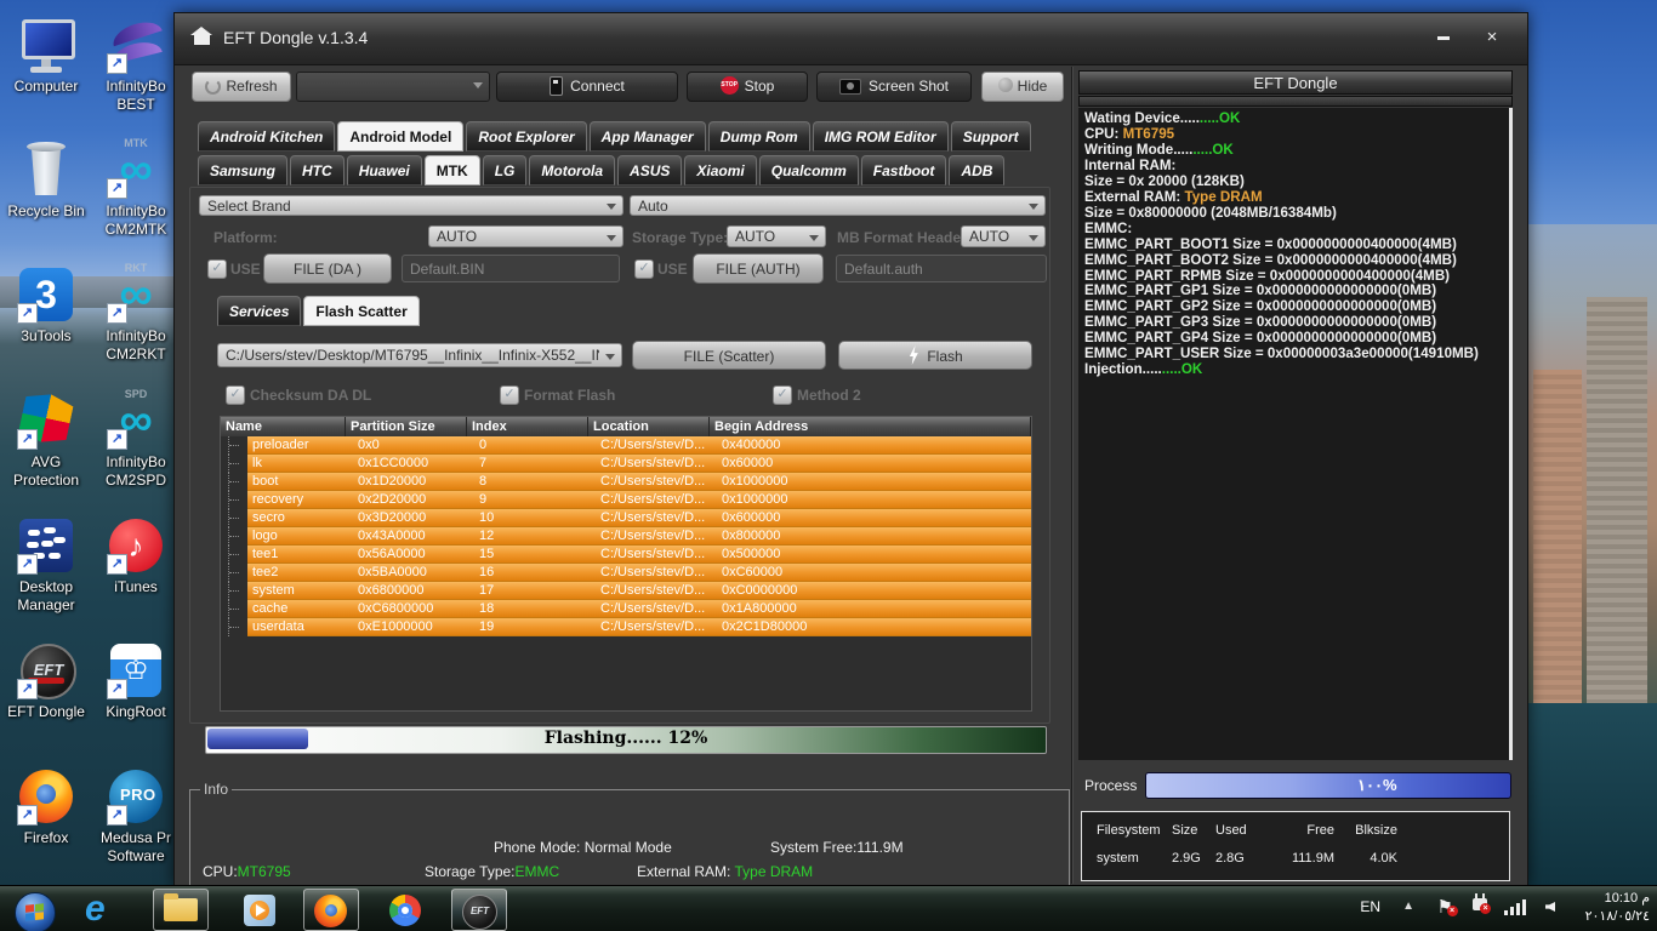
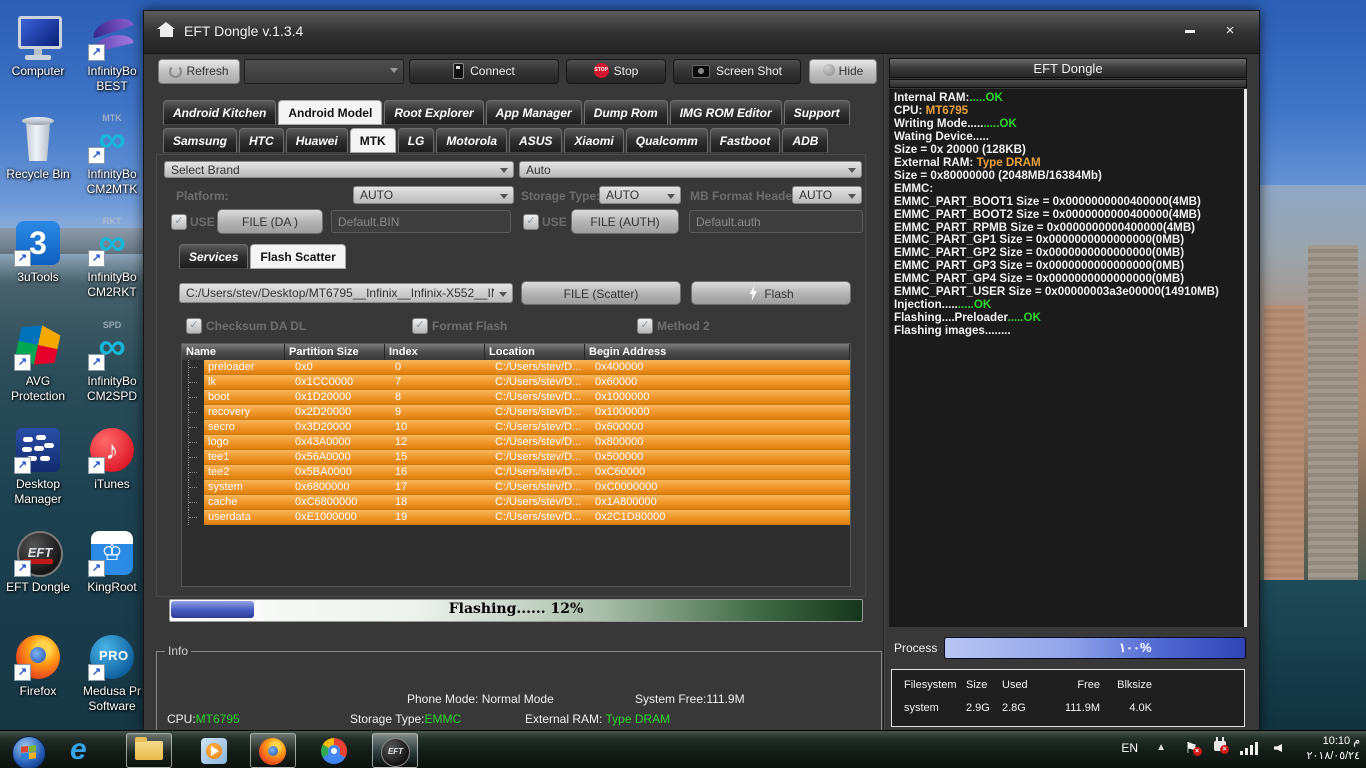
  Computer
  Recycle Bin
  3
  ↗
  3uTools
  ↗
  AVG
  Protection
  ↗
  Desktop
  Manager
  EFT
  ↗
  EFT Dongle
  ↗
  Firefox
  ↗
  InfinityBo
  BEST
  MTK
  ∞
  ↗
  InfinityBo
  CM2MTK
  RKT
  ∞
  ↗
  InfinityBo
  CM2RKT
  SPD
  ∞
  ↗
  InfinityBo
  CM2SPD
  ♪
  ↗
  iTunes
  ♔
  ↗
  KingRoot
  PRO
  ↗
  Medusa Pr
  Software
  EFT Dongle v.1.3.4
  ×
  Refresh
  Connect
  Screen Shot
  Hide
  Android Kitchen Android Model Root Explorer App Manager Dump Rom IMG ROM Editor Support
  Samsung HTC Huawei MTK LG Motorola ASUS Xiaomi Qualcomm Fastboot ADB
  Select Brand
  Auto
  Platform:
  AUTO
  Storage Type
  AUTO
  MB Format Heade
  AUTO
  ✓
  USE
  FILE (DA )
  Default.BIN
  ✓
  USE
  FILE (AUTH)
  Default.auth
  Services Flash Scatter
  C:/Users/stev/Desktop/MT6795__Infinix__Infinix-X552__I
  FILE (Scatter)
  Flash
  ✓
  Checksum DA DL
  ✓
  Format Flash
  ✓
  Method 2
  Name
  Partition Size
  Index
  Location
  Begin Address
  preloader
  0x0
  0
  C:/Users/stev/D...
  0x400000
  lk
  0x1CC0000
  7
  C:/Users/stev/D...
  0x60000
  boot
  0x1D20000
  8
  C:/Users/stev/D...
  0x1000000
  recovery
  0x2D20000
  9
  C:/Users/stev/D...
  0x1000000
  secro
  0x3D20000
  10
  C:/Users/stev/D...
  0x600000
  logo
  0x43A0000
  12
  C:/Users/stev/D...
  0x800000
  tee1
  0x56A0000
  15
  C:/Users/stev/D...
  0x500000
  tee2
  0x5BA0000
  16
  C:/Users/stev/D...
  0xC60000
  system
  0x6800000
  17
  C:/Users/stev/D...
  0xC0000000
  cache
  0xC6800000
  18
  C:/Users/stev/D...
  0x1A800000
  userdata
  0xE1000000
  19
  C:/Users/stev/D...
  0x2C1D80000
  Flashing...... 12%
  Info
  Phone Mode: Normal Mode
  System Free:111.9M
  CPU:MT6795
  Storage Type:EMMC
  External RAM: Type DRAM
  EFT Dongle
- Wating Device..........OK
+ Internal RAM:.....OK
  CPU: MT6795
  Writing Mode..........OK
- Internal RAM:
+ Wating Device.....
  Size = 0x 20000 (128KB)
  External RAM: Type DRAM
  Size = 0x80000000 (2048MB/16384Mb)
  EMMC:
  EMMC_PART_BOOT1 Size = 0x0000000000400000(4MB)
  EMMC_PART_BOOT2 Size = 0x0000000000400000(4MB)
  EMMC_PART_RPMB Size = 0x0000000000400000(4MB)
  EMMC_PART_GP1 Size = 0x0000000000000000(0MB)
  EMMC_PART_GP2 Size = 0x0000000000000000(0MB)
  EMMC_PART_GP3 Size = 0x0000000000000000(0MB)
  EMMC_PART_GP4 Size = 0x0000000000000000(0MB)
  EMMC_PART_USER Size = 0x00000003a3e00000(14910MB)
  Injection..........OK
+ Flashing....Preloader.....OK
+ Flashing images........
  Process
  ١٠٠%
  Filesystem
  Size
  Used
  Free
  Blksize
  system
  2.9G
  2.8G
  111.9M
  4.0K
  e
  EFT
  EN
  ▲
  ⚑
  10:10 م
  ٢٠١٨/٠٥/٢٤
